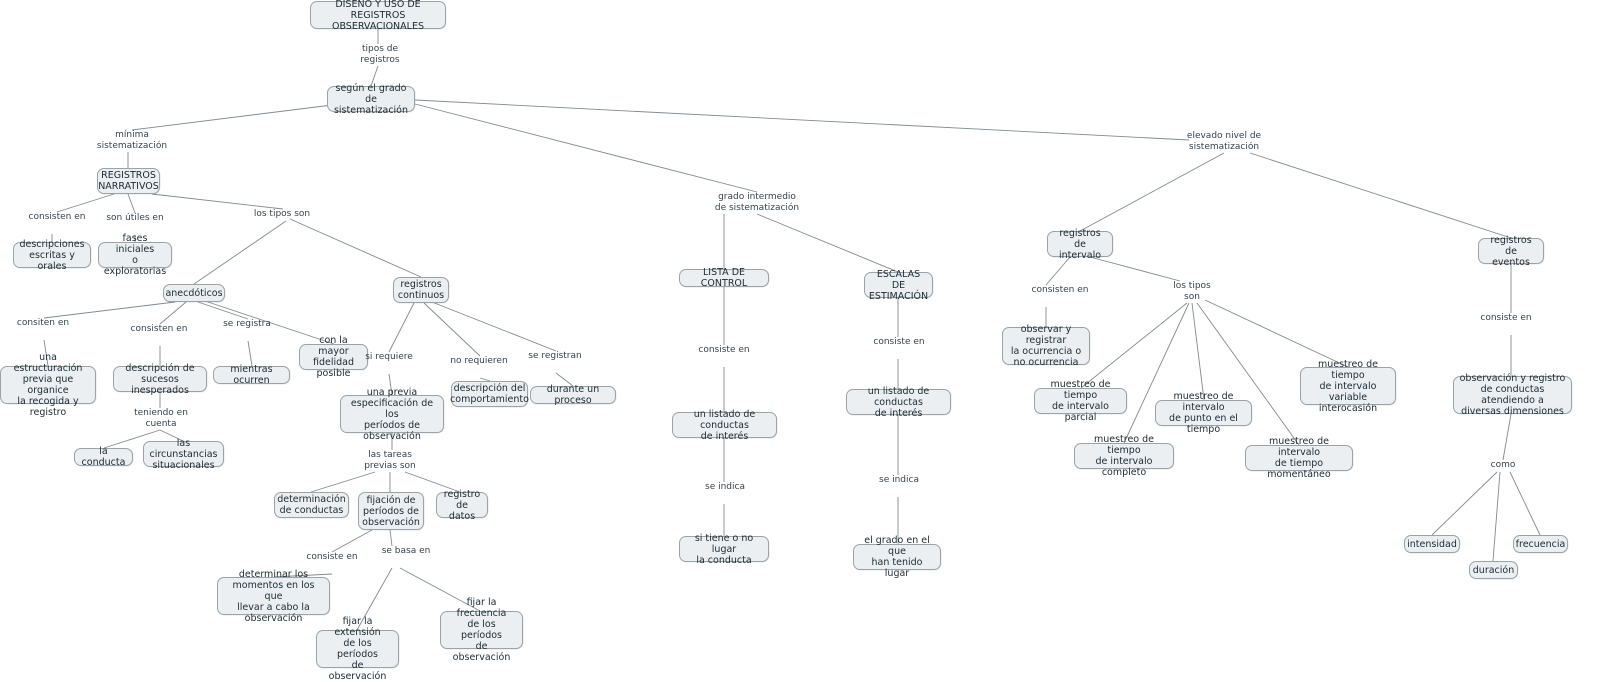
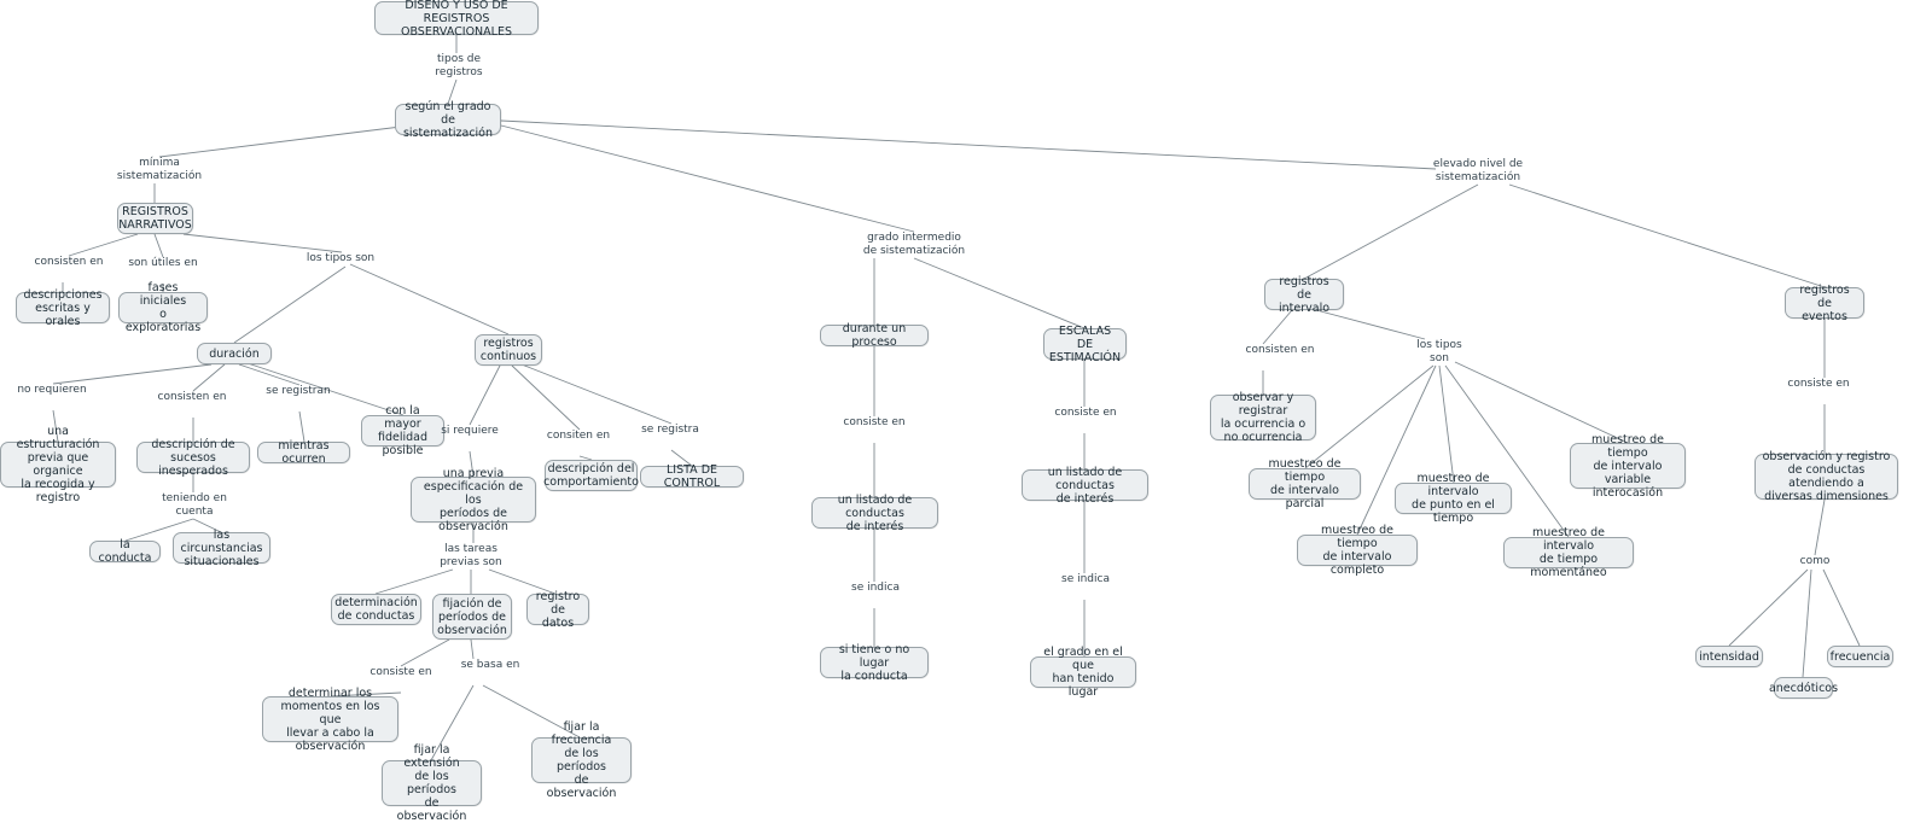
  DISEÑO Y USO DE
  REGISTROS OBSERVACIONALES
  según el grado
  de sistematización
  REGISTROS
  NARRATIVOS
  descripciones
  escritas y orales
  fases iniciales
  o exploratorias
- anecdóticos
+ duración
  una estructuración
  previa que organice
  la recogida y registro
  descripción de
  sucesos inesperados
  mientras ocurren
  con la mayor
  fidelidad posible
  la conducta
  las circunstancias
  situacionales
  registros
  continuos
  una previa
  especificación de los
  períodos de observación
  descripción del
  comportamiento
- durante un proceso
+ LISTA DE CONTROL
  determinación
  de conductas
  fijación de
  períodos de
  observación
  registro
  de datos
  determinar los
  momentos en los que
  llevar a cabo la observación
  fijar la extensión
  de los períodos
  de observación
  fijar la frecuencia
  de los períodos
  de observación
- LISTA DE CONTROL
+ durante un proceso
  ESCALAS DE
  ESTIMACIÓN
  un listado de conductas
  de interés
  si tiene o no lugar
  la conducta
  un listado de conductas
  de interés
  el grado en el que
  han tenido lugar
  registros de
  intervalo
  observar y registrar
  la ocurrencia o
  no ocurrencia
  muestreo de tiempo
  de intervalo parcial
  muestreo de tiempo
  de intervalo completo
  muestreo de intervalo
  de punto en el tiempo
  muestreo de intervalo
  de tiempo momentáneo
  muestreo de tiempo
  de intervalo
  variable interocasión
  registros de
  eventos
  observación y registro
  de conductas atendiendo a
  diversas dimensiones
  intensidad
- duración
+ anecdóticos
  frecuencia
  tipos de
  registros
  mínima
  sistematización
  grado intermedio
  de sistematización
  elevado nivel de
  sistematización
  consisten en
  son útiles en
  los tipos son
- consiten en
+ no requieren
  consisten en
- se registra
+ se registran
  teniendo en
  cuenta
  si requiere
- no requieren
+ consiten en
- se registran
+ se registra
  las tareas
  previas son
  consiste en
  se basa en
  consiste en
  se indica
  consiste en
  se indica
  consisten en
  los tipos
  son
  consiste en
  como
